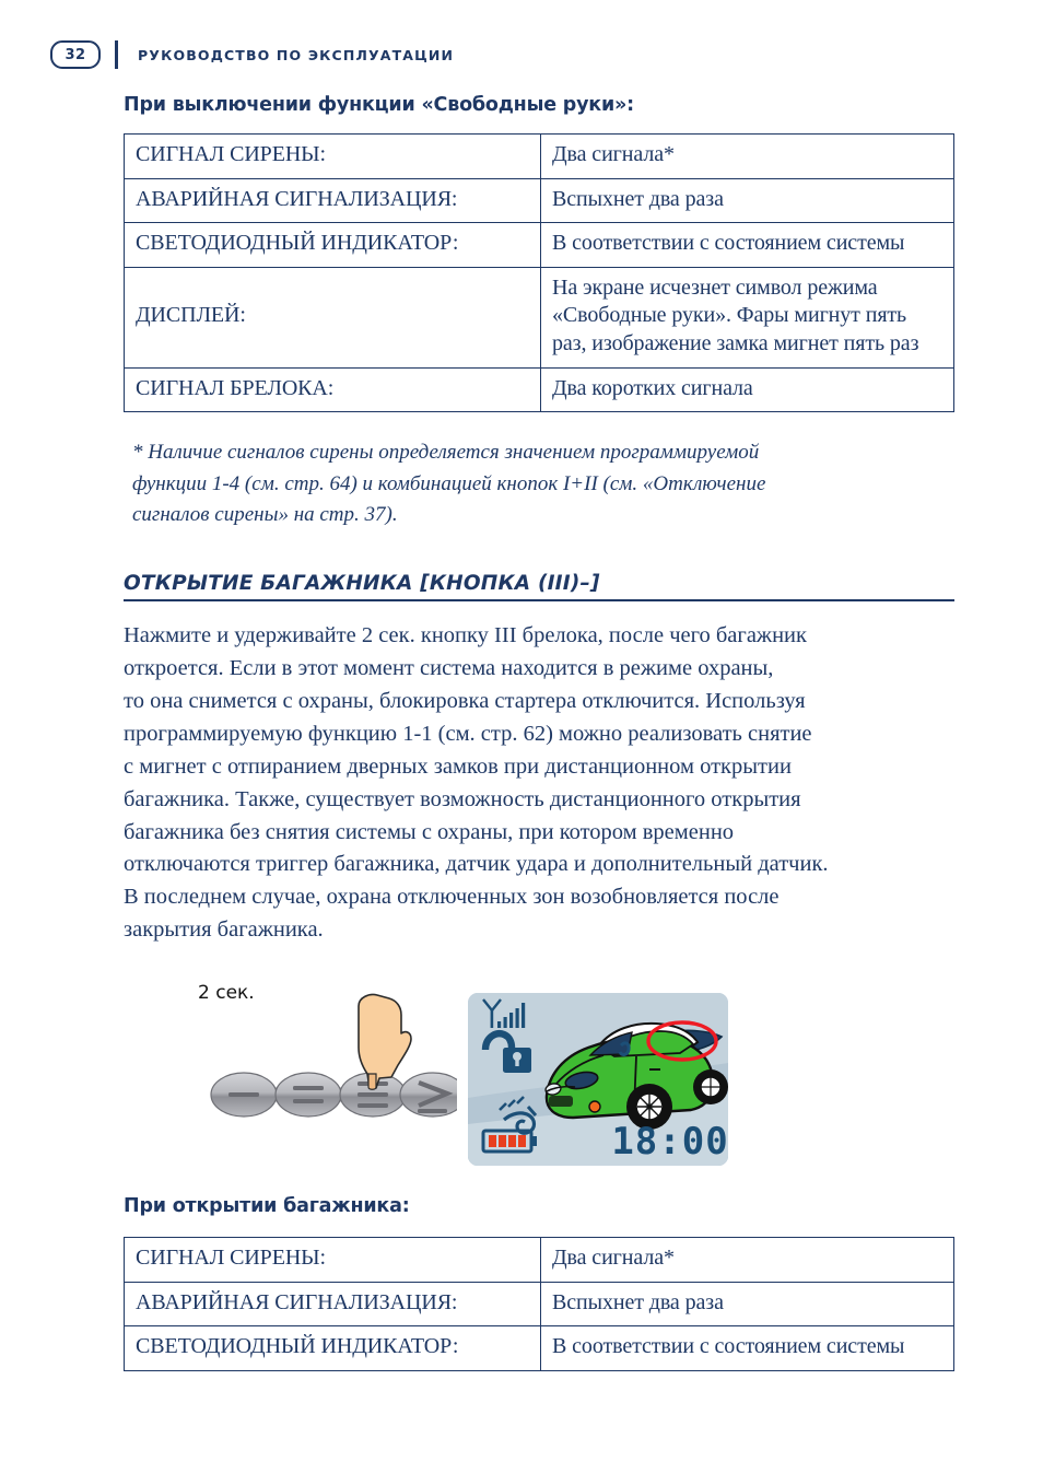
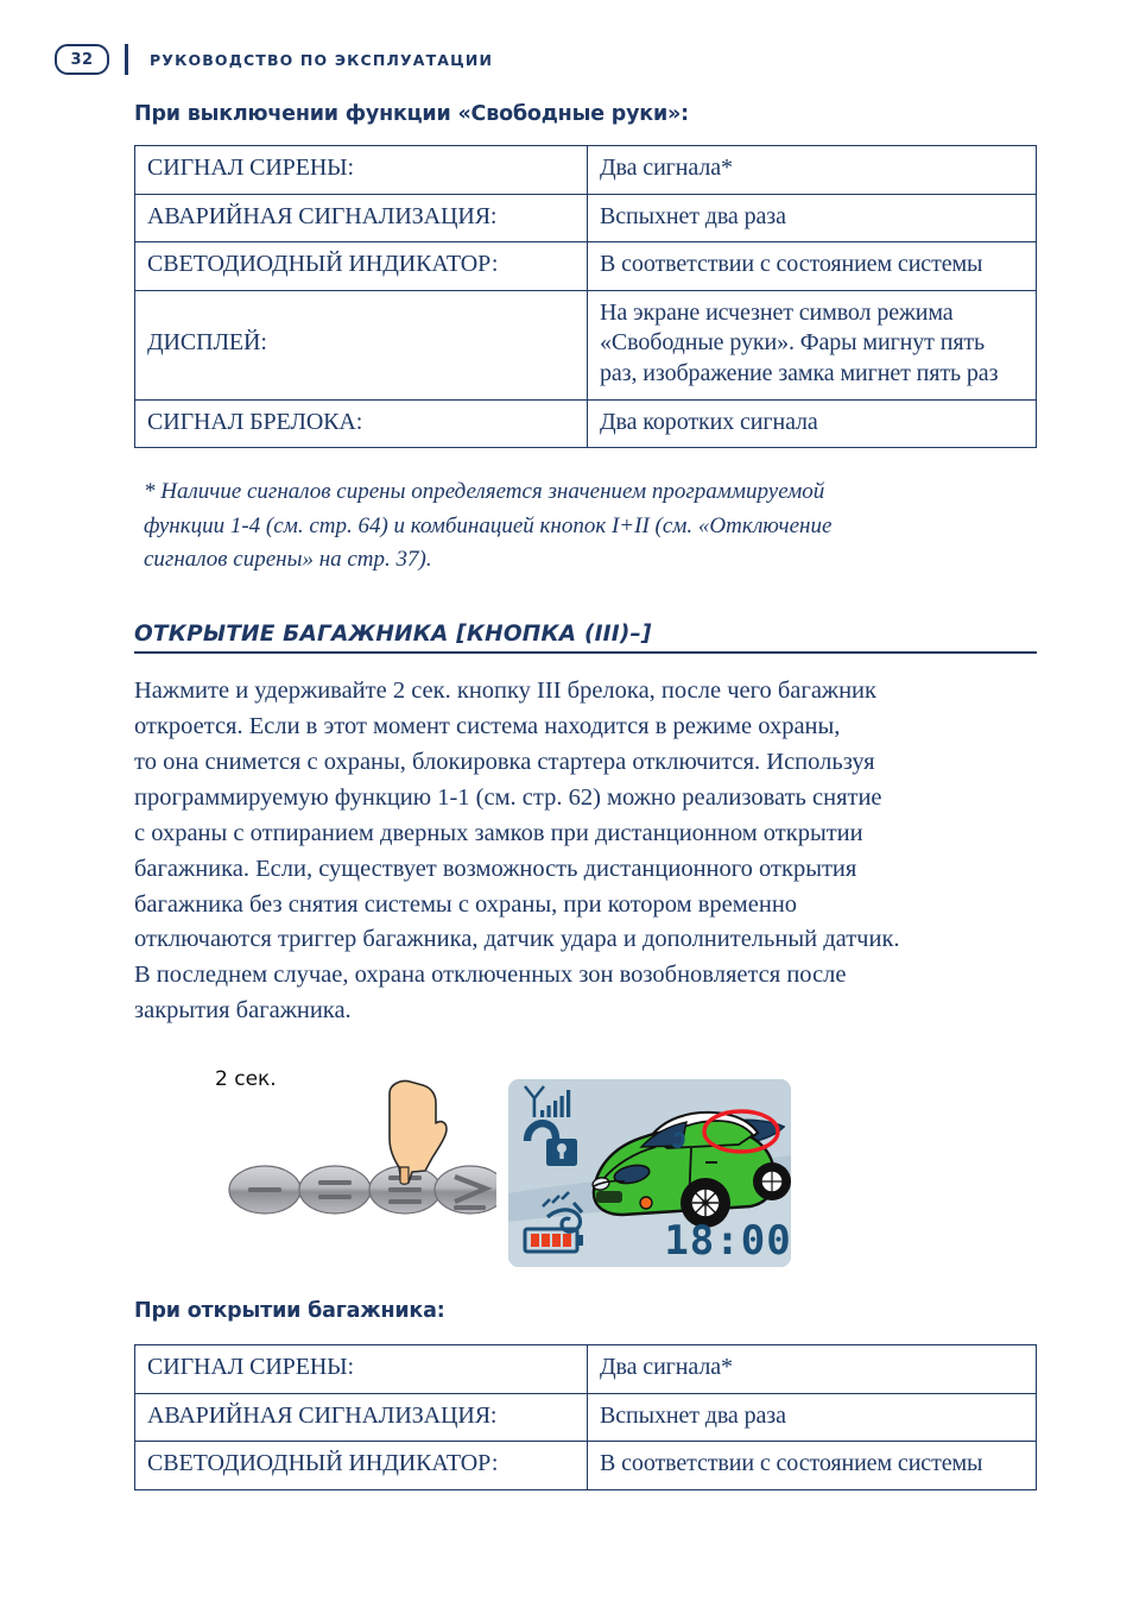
  32
  РУКОВОДСТВО ПО ЭКСПЛУАТАЦИИ
  При выключении функции «Свободные руки»:
  СИГНАЛ СИРЕНЫ:	Два сигнала*
  АВАРИЙНАЯ СИГНАЛИЗАЦИЯ:	Вспыхнет два раза
  СВЕТОДИОДНЫЙ ИНДИКАТОР:	В соответствии с состоянием системы
  ДИСПЛЕЙ:	На экране исчезнет символ режима «Свободные руки». Фары мигнут пять раз, изображение замка мигнет пять раз
  СИГНАЛ БРЕЛОКА:	Два коротких сигнала
  * Наличие сигналов сирены определяется значением программируемой
  функции 1-4 (см. стр. 64) и комбинацией кнопок I+II (см. «Отключение
  сигналов сирены» на стр. 37).
  ОТКРЫТИЕ БАГАЖНИКА [КНОПКА (III)–]
  Нажмите и удерживайте 2 сек. кнопку III брелока, после чего багажник
  откроется. Если в этот момент система находится в режиме охраны,
  то она снимется с охраны, блокировка стартера отключится. Используя
  программируемую функцию 1-1 (см. стр. 62) можно реализовать снятие
- с мигнет с отпиранием дверных замков при дистанционном открытии
+ с охраны с отпиранием дверных замков при дистанционном открытии
- багажника. Также, существует возможность дистанционного открытия
+ багажника. Если, существует возможность дистанционного открытия
  багажника без снятия системы с охраны, при котором временно
  отключаются триггер багажника, датчик удара и дополнительный датчик.
  В последнем случае, охрана отключенных зон возобновляется после
  закрытия багажника.
  2 сек.
  18:00
  При открытии багажника:
  СИГНАЛ СИРЕНЫ:	Два сигнала*
  АВАРИЙНАЯ СИГНАЛИЗАЦИЯ:	Вспыхнет два раза
  СВЕТОДИОДНЫЙ ИНДИКАТОР:	В соответствии с состоянием системы
